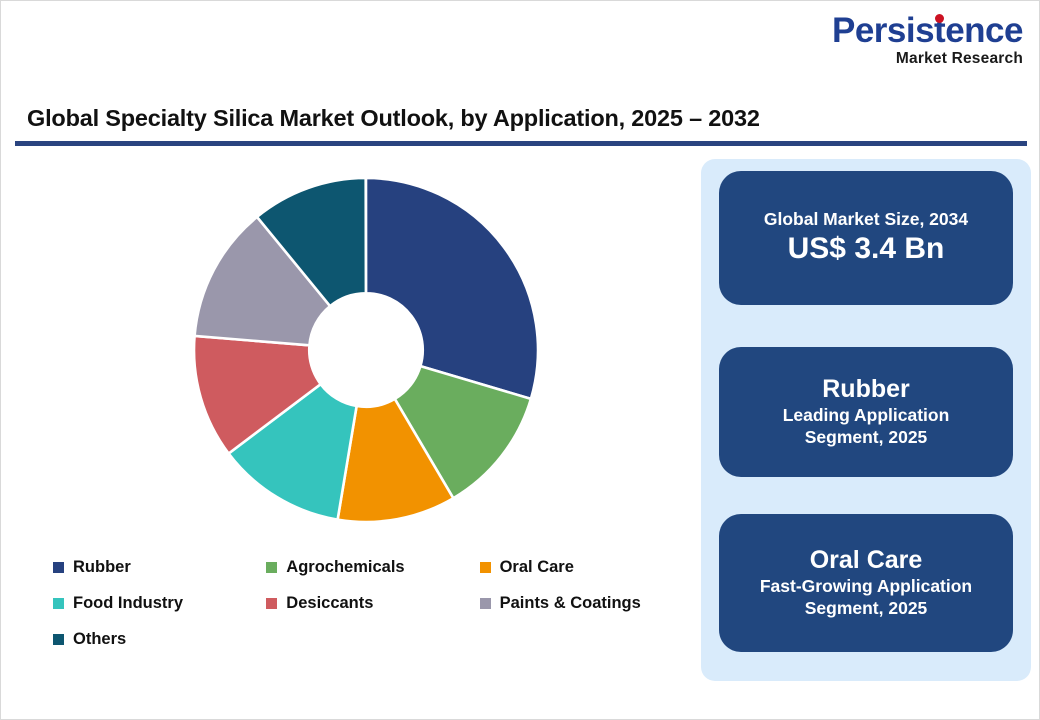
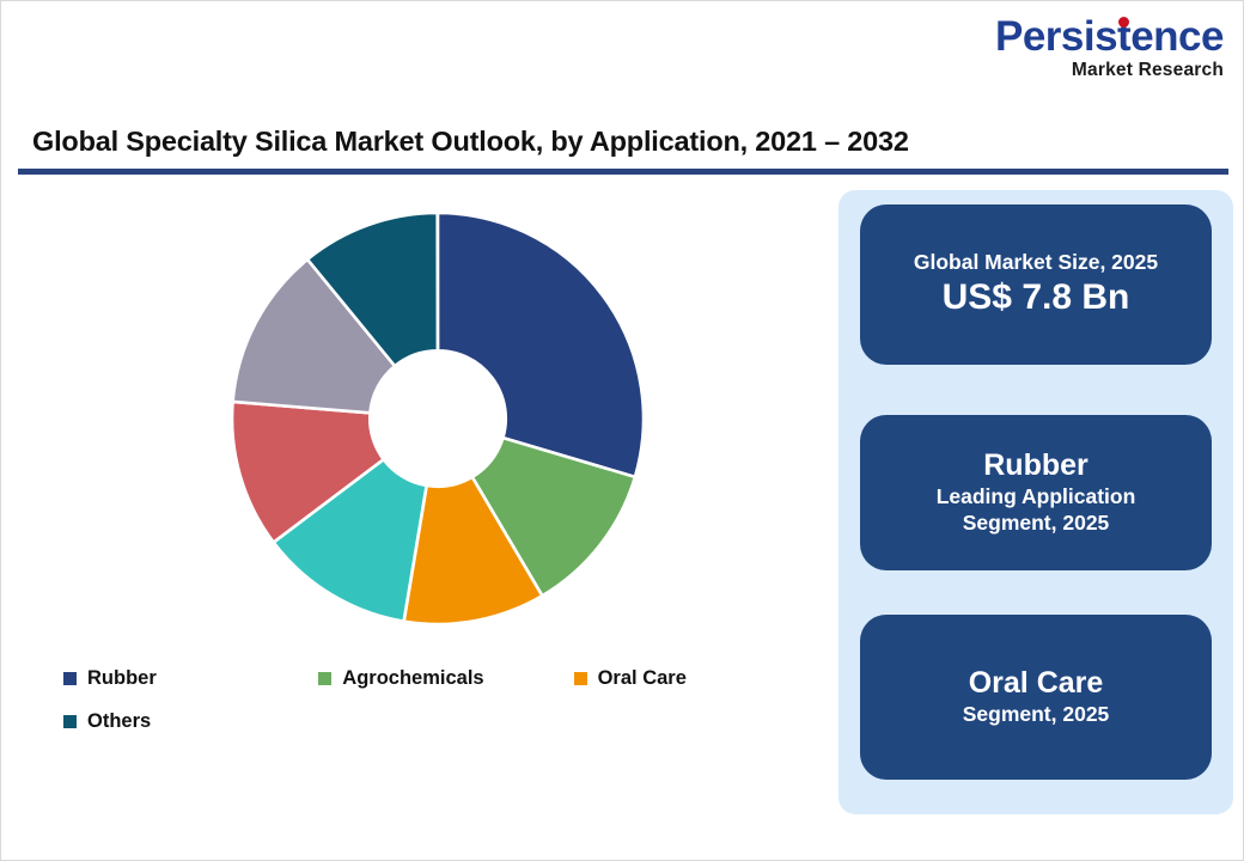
  Persistence
  Market Research
- Global Specialty Silica Market Outlook, by Application, 2025 – 2032
+ Global Specialty Silica Market Outlook, by Application, 2021 – 2032
  Rubber
  Agrochemicals
  Oral Care
- Food Industry
- Desiccants
- Paints & Coatings
  Others
- Global Market Size, 2034
+ Global Market Size, 2025
- US$ 3.4 Bn
+ US$ 7.8 Bn
  Rubber
  Leading Application
  Segment, 2025
  Oral Care
- Fast-Growing Application
  Segment, 2025
